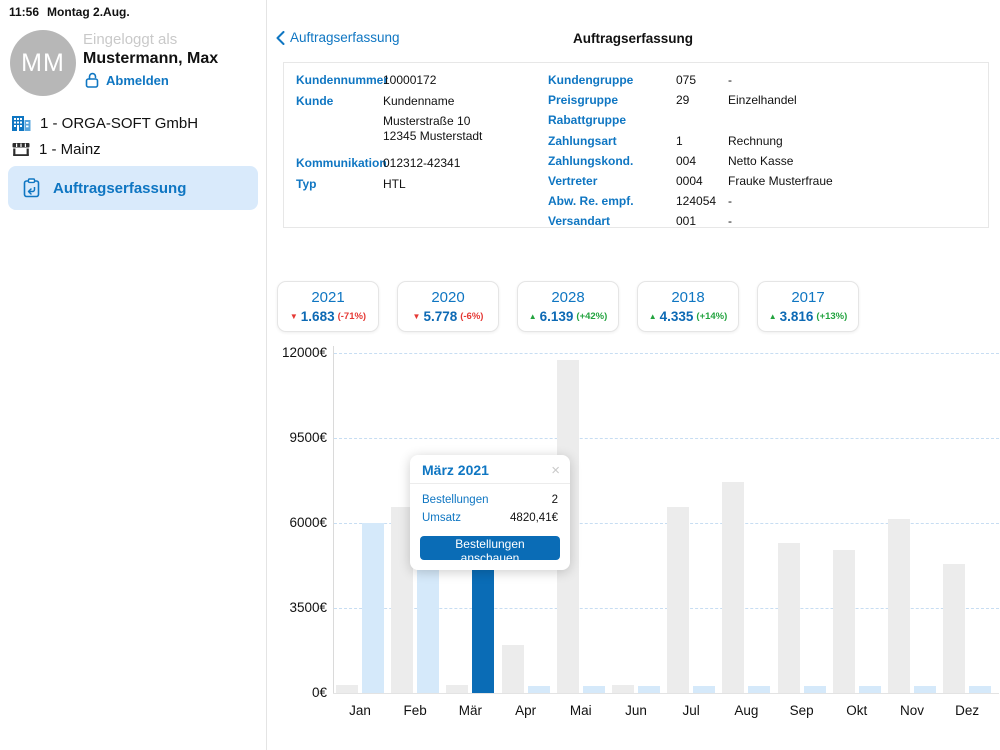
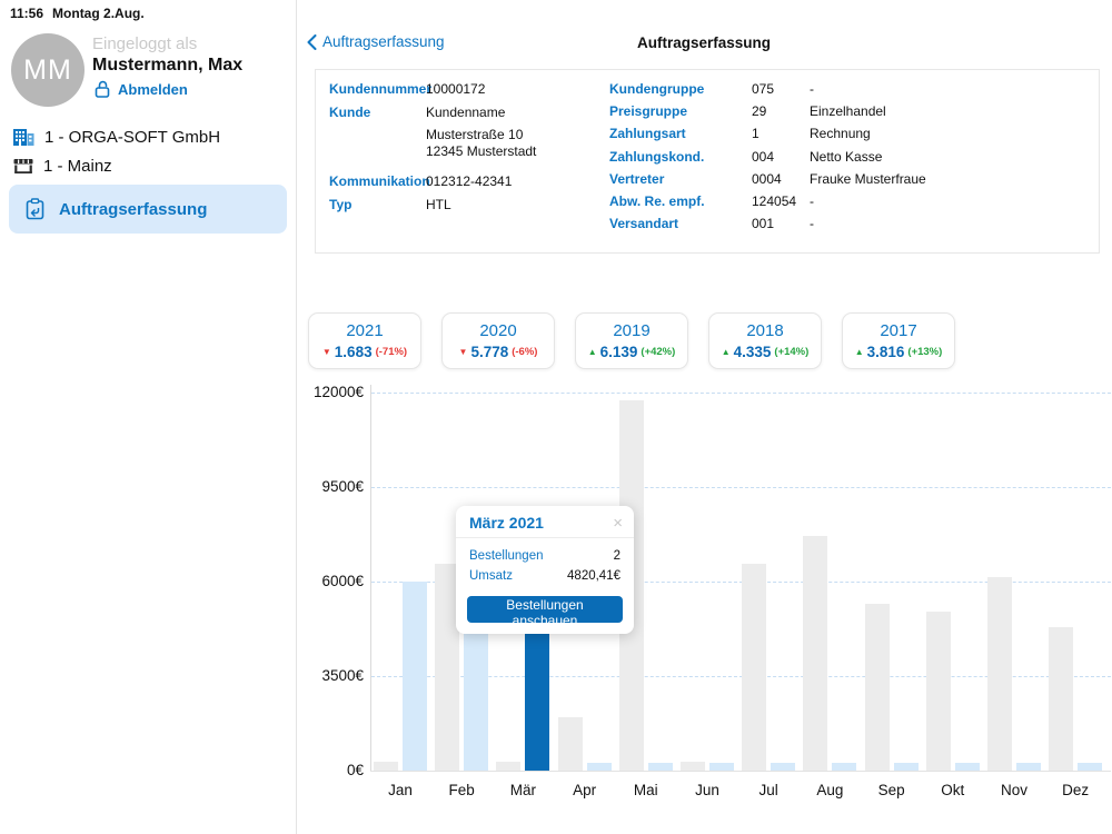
  11:56
  Montag 2.Aug.
  MM
  Eingeloggt als
  Mustermann, Max
  Abmelden
  1 - ORGA-SOFT GmbH
  1 - Mainz
  Auftragserfassung
  Auftragserfassung
  Auftragserfassung
  Kundennumme
  10000172
  Kunde
  Kundenname
  Musterstraße 10
  12345 Musterstadt
  Kommunikation
  012312-42341
  Typ
  HTL
  Kundengruppe
  075
  -
  Preisgruppe
  29
  Einzelhandel
- Rabattgruppe
  Zahlungsart
  1
  Rechnung
  Zahlungskond.
  004
  Netto Kasse
  Vertreter
  0004
  Frauke Musterfraue
  Abw. Re. empf.
  124054
  -
  Versandart
  001
  -
  2021
  ▼
  1.683
  (-71%)
  2020
  ▼
  5.778
  (-6%)
- 2028
+ 2019
  ▲
  6.139
  (+42%)
  2018
  ▲
  4.335
  (+14%)
  2017
  ▲
  3.816
  (+13%)
  0€
  3500€
  6000€
  9500€
  12000€
  Jan
  Feb
  Mär
  Apr
  Mai
  Jun
  Jul
  Aug
  Sep
  Okt
  Nov
  Dez
  März 2021
  ×
  Bestellungen
  2
  Umsatz
  4820,41€
  Bestellungen anschauen
